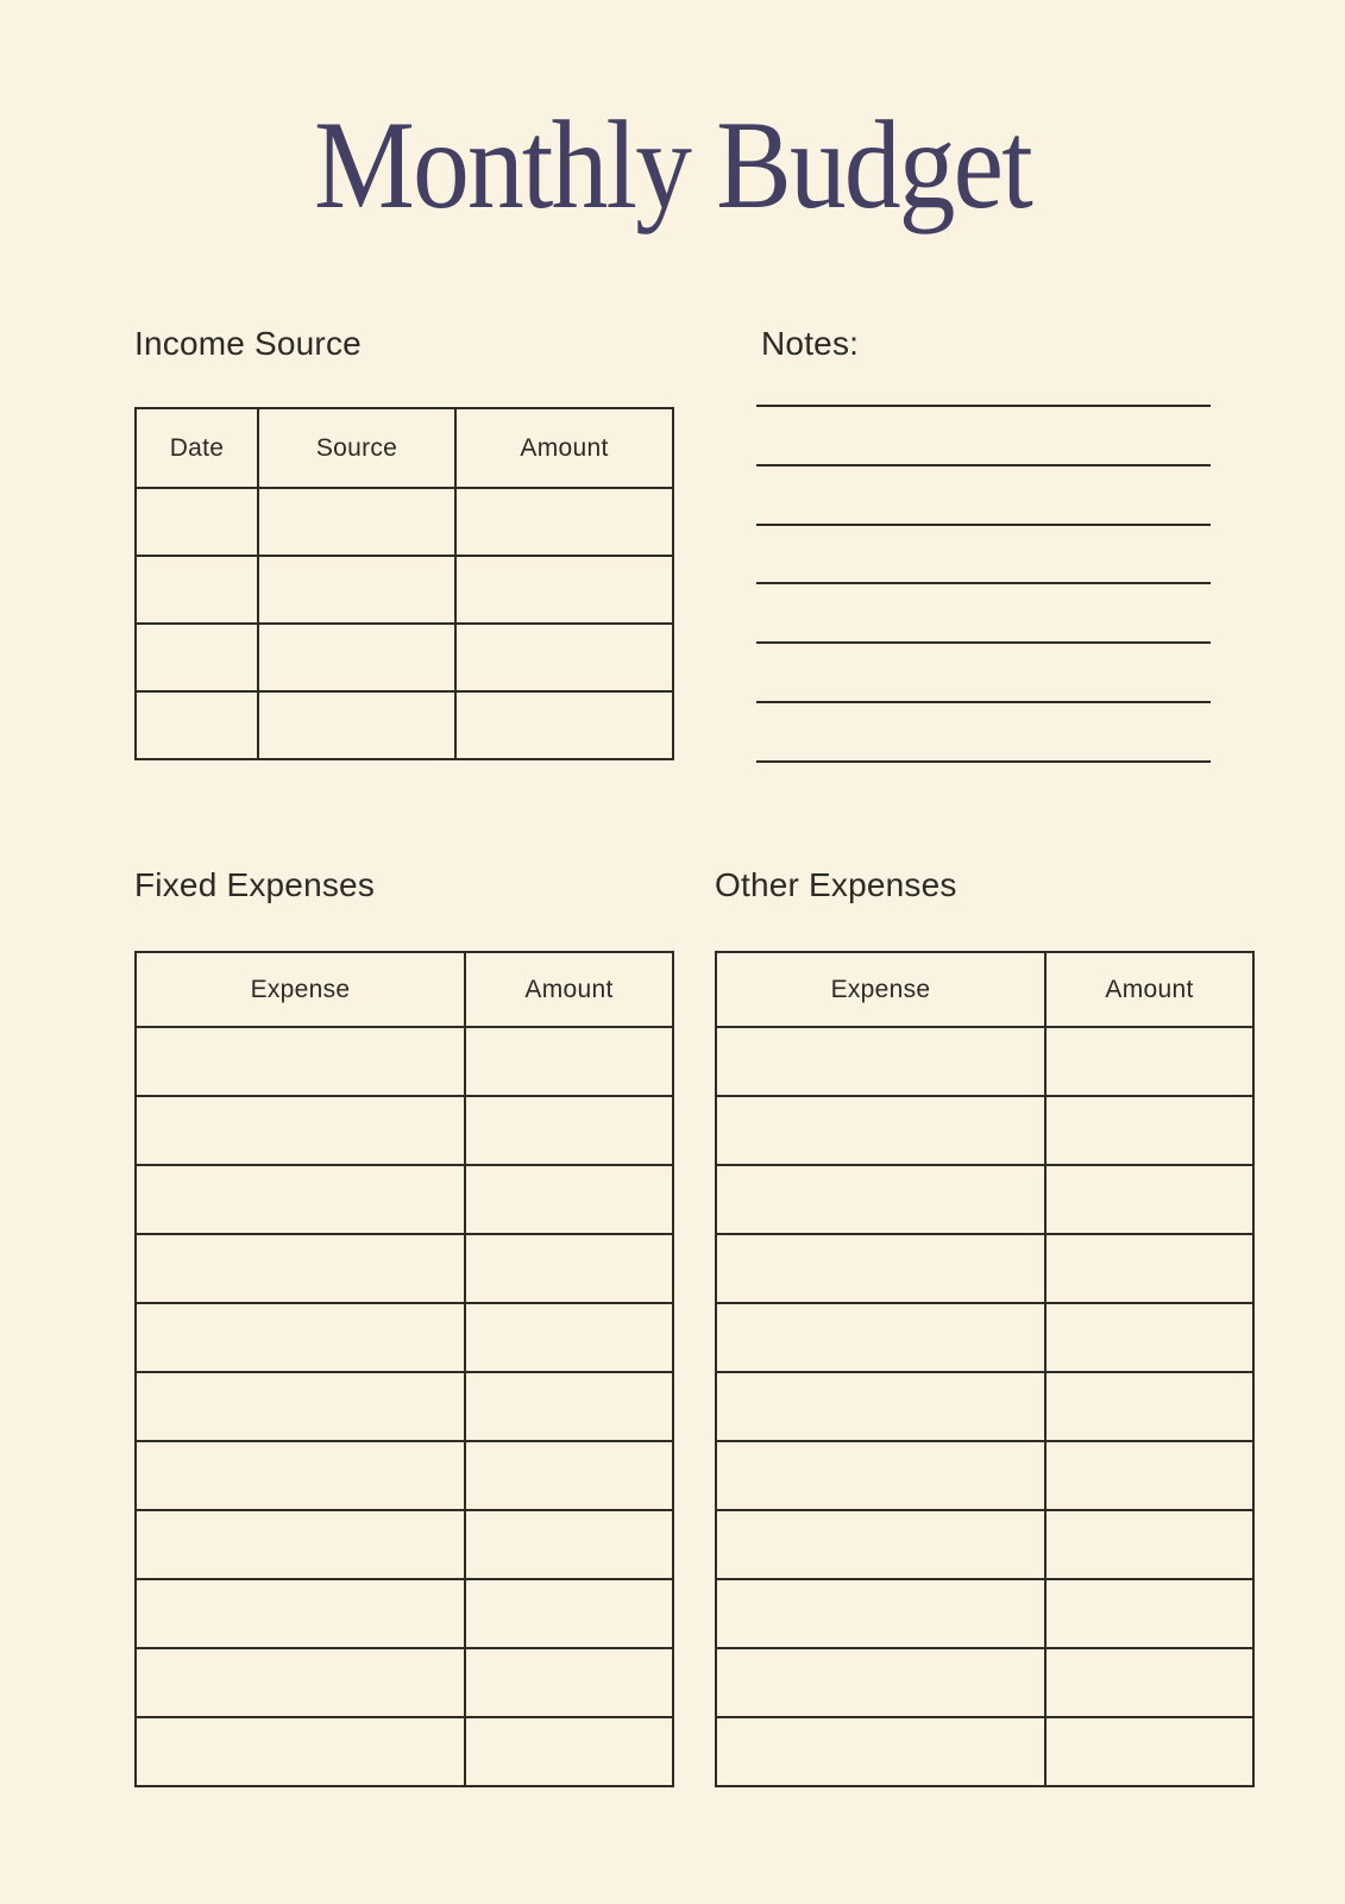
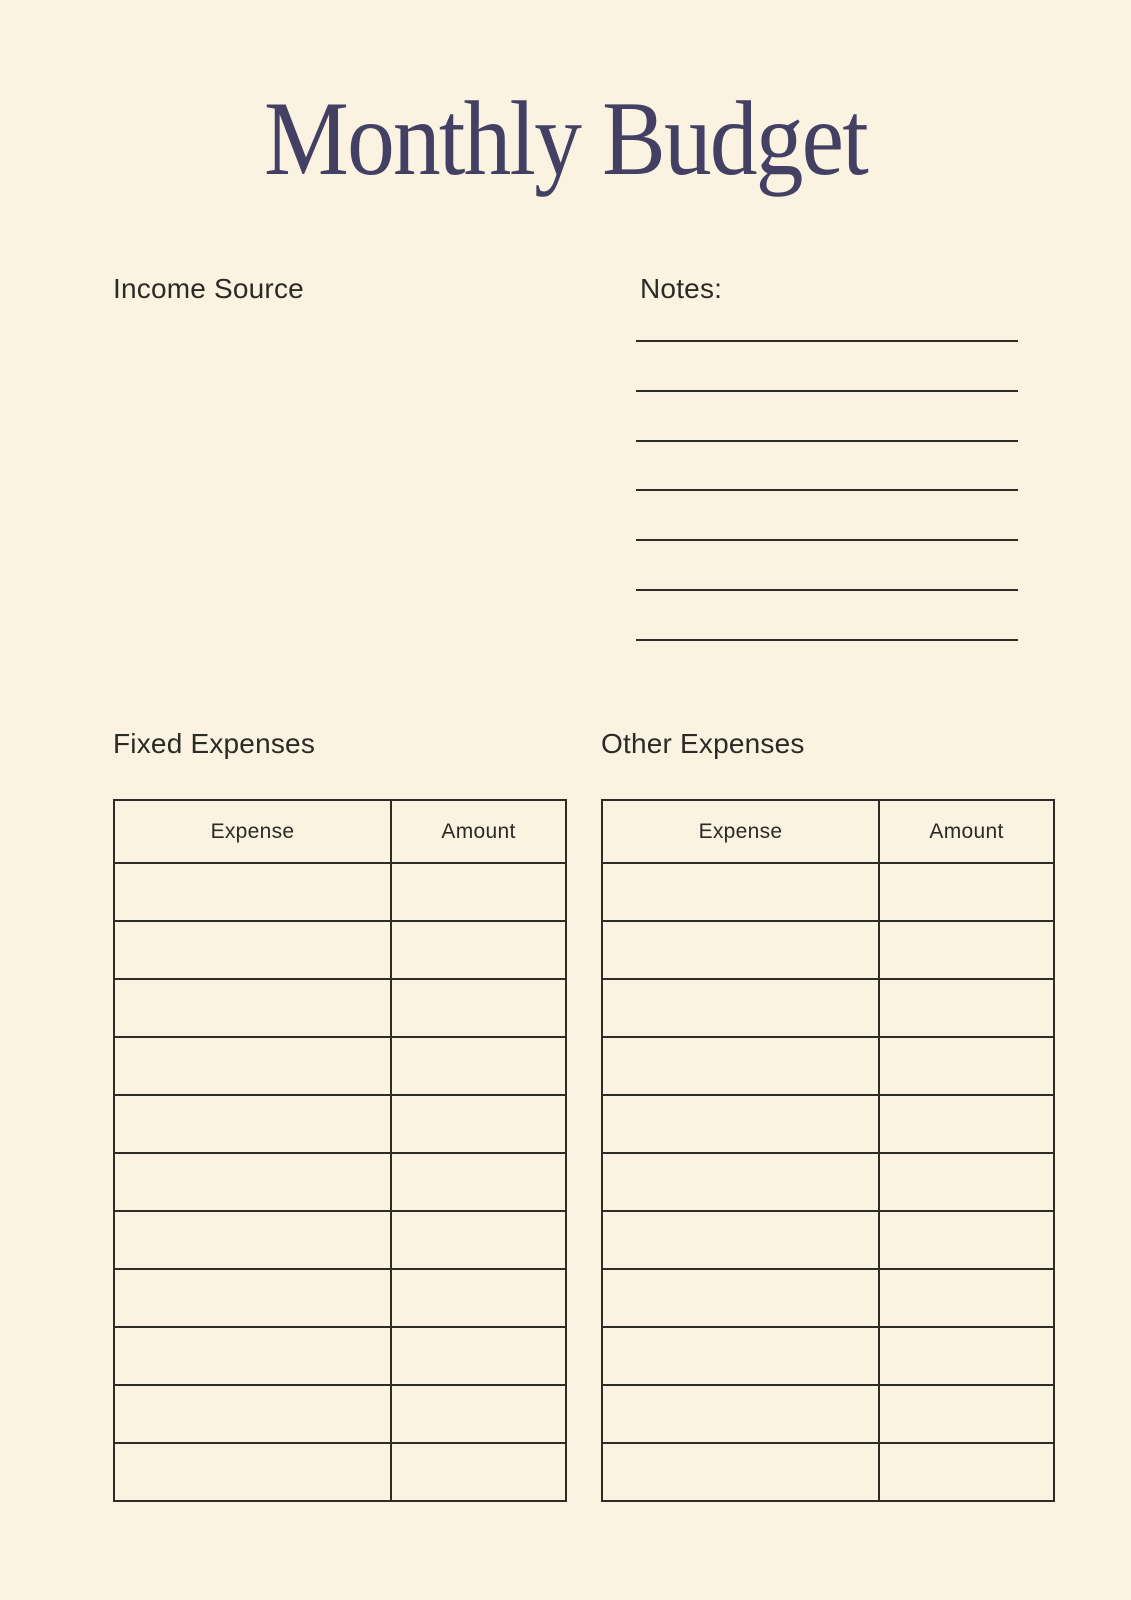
  Monthly Budget
  Income Source
  Notes:
  Fixed Expenses
  Other Expenses
- Date	Source	Amount
  Expense	Amount
  Expense	Amount
